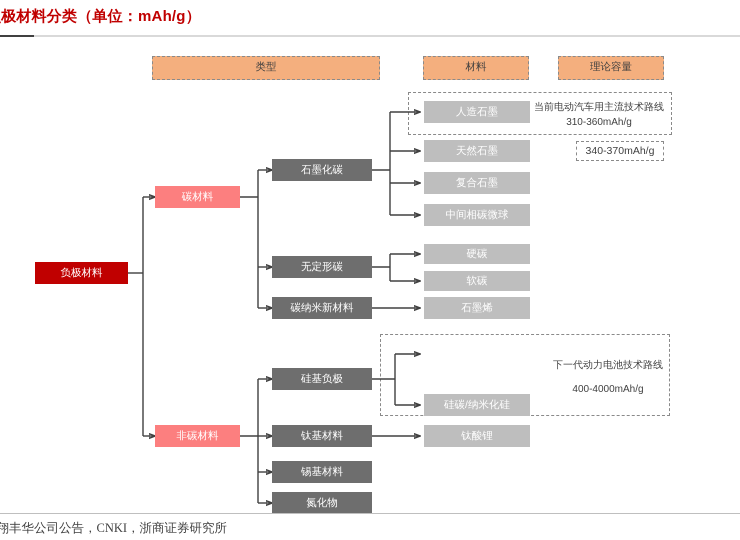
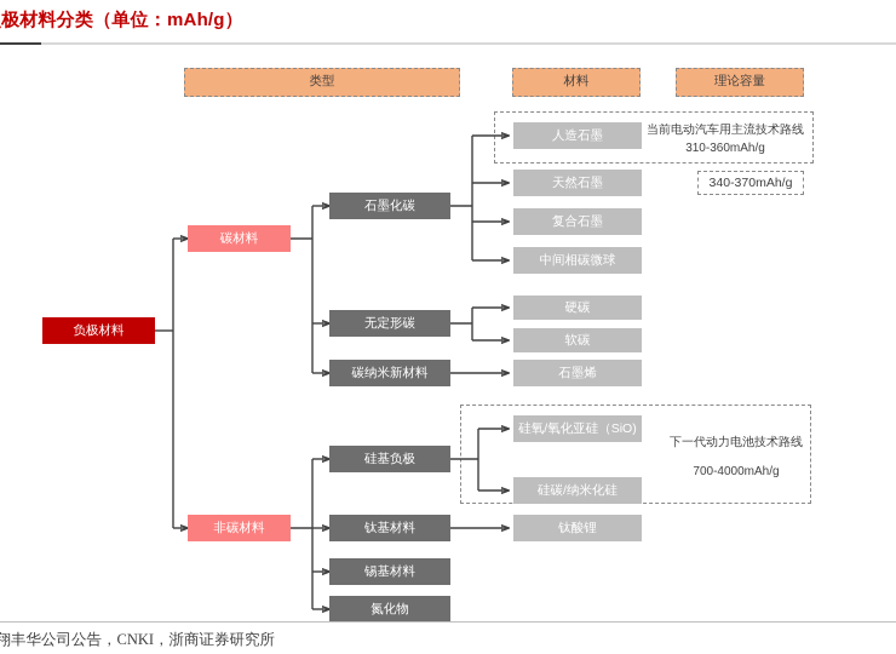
  极材料分类（单位：mAh/g）
  类型
  材料
  理论容量
  340-370mAh/g
  负极材料
  碳材料
  非碳材料
  石墨化碳
  无定形碳
  碳纳米新材料
  硅基负极
  钛基材料
  锡基材料
  氮化物
  人造石墨
  天然石墨
  复合石墨
  中间相碳微球
  硬碳
  软碳
  石墨烯
+ 硅氧/氧化亚硅（SiO)
  硅碳/纳米化硅
  钛酸锂
  当前电动汽车用主流技术路线
  310-360mAh/g
  下一代动力电池技术路线
- 400-4000mAh/g
+ 700-4000mAh/g
  翔丰华公司公告，CNKI，浙商证券研究所
